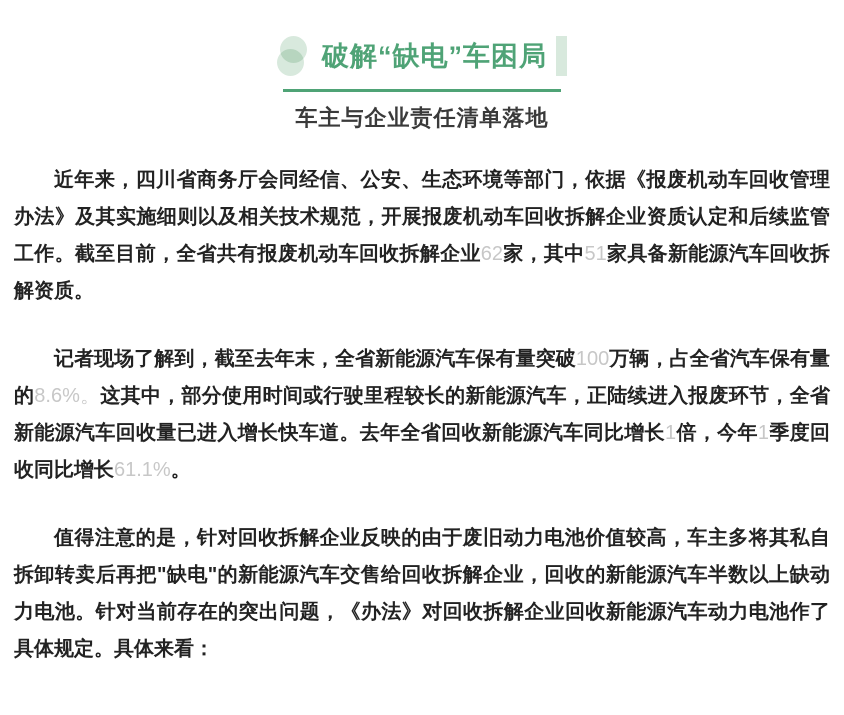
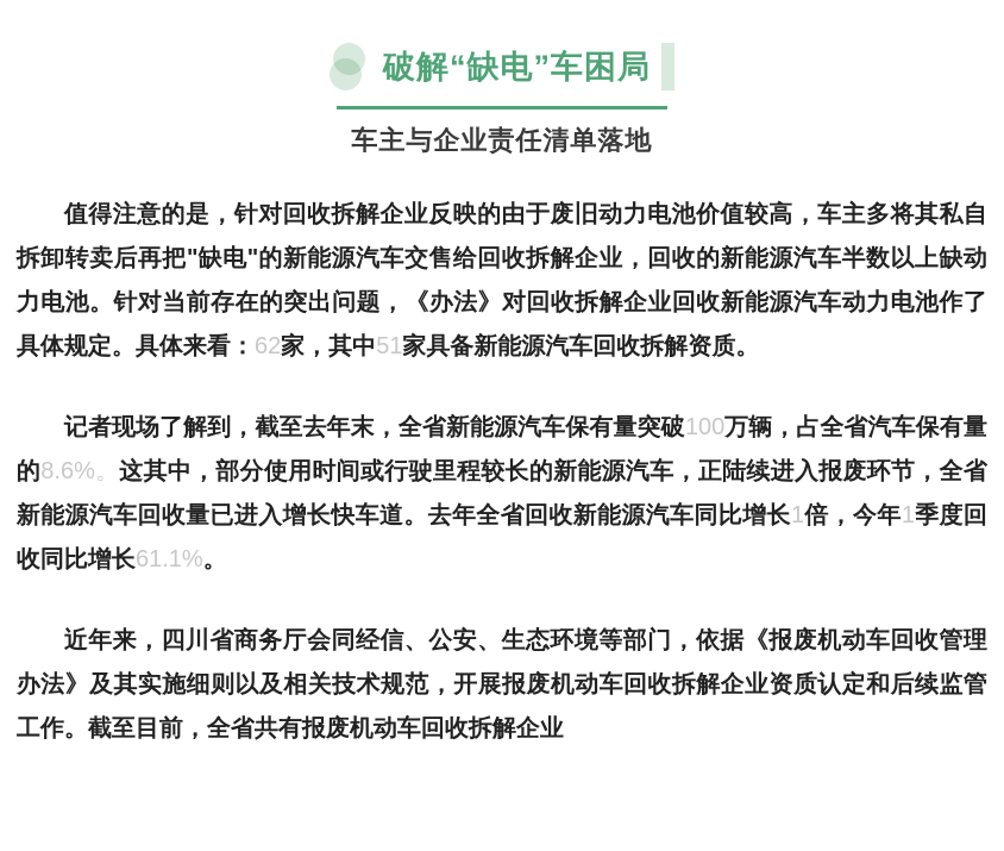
  破解“缺电”车困局
  车主与企业责任清单落地
- 近年来，四川省商务厅会同经信、公安、生态环境等部门，依据《报废机动车回收管理办法》及其实施细则以及相关技术规范，开展报废机动车回收拆解企业资质认定和后续监管工作。截至目前，全省共有报废机动车回收拆解企业62家，其中51家具备新能源汽车回收拆解资质。
+ 值得注意的是，针对回收拆解企业反映的由于废旧动力电池价值较高，车主多将其私自拆卸转卖后再把"缺电"的新能源汽车交售给回收拆解企业，回收的新能源汽车半数以上缺动力电池。针对当前存在的突出问题，《办法》对回收拆解企业回收新能源汽车动力电池作了具体规定。具体来看：62家，其中51家具备新能源汽车回收拆解资质。
  记者现场了解到，截至去年末，全省新能源汽车保有量突破100万辆，占全省汽车保有量的8.6%。这其中，部分使用时间或行驶里程较长的新能源汽车，正陆续进入报废环节，全省新能源汽车回收量已进入增长快车道。去年全省回收新能源汽车同比增长1倍，今年1季度回收同比增长61.1%。
- 值得注意的是，针对回收拆解企业反映的由于废旧动力电池价值较高，车主多将其私自拆卸转卖后再把"缺电"的新能源汽车交售给回收拆解企业，回收的新能源汽车半数以上缺动力电池。针对当前存在的突出问题，《办法》对回收拆解企业回收新能源汽车动力电池作了具体规定。具体来看：
+ 近年来，四川省商务厅会同经信、公安、生态环境等部门，依据《报废机动车回收管理办法》及其实施细则以及相关技术规范，开展报废机动车回收拆解企业资质认定和后续监管工作。截至目前，全省共有报废机动车回收拆解企业
